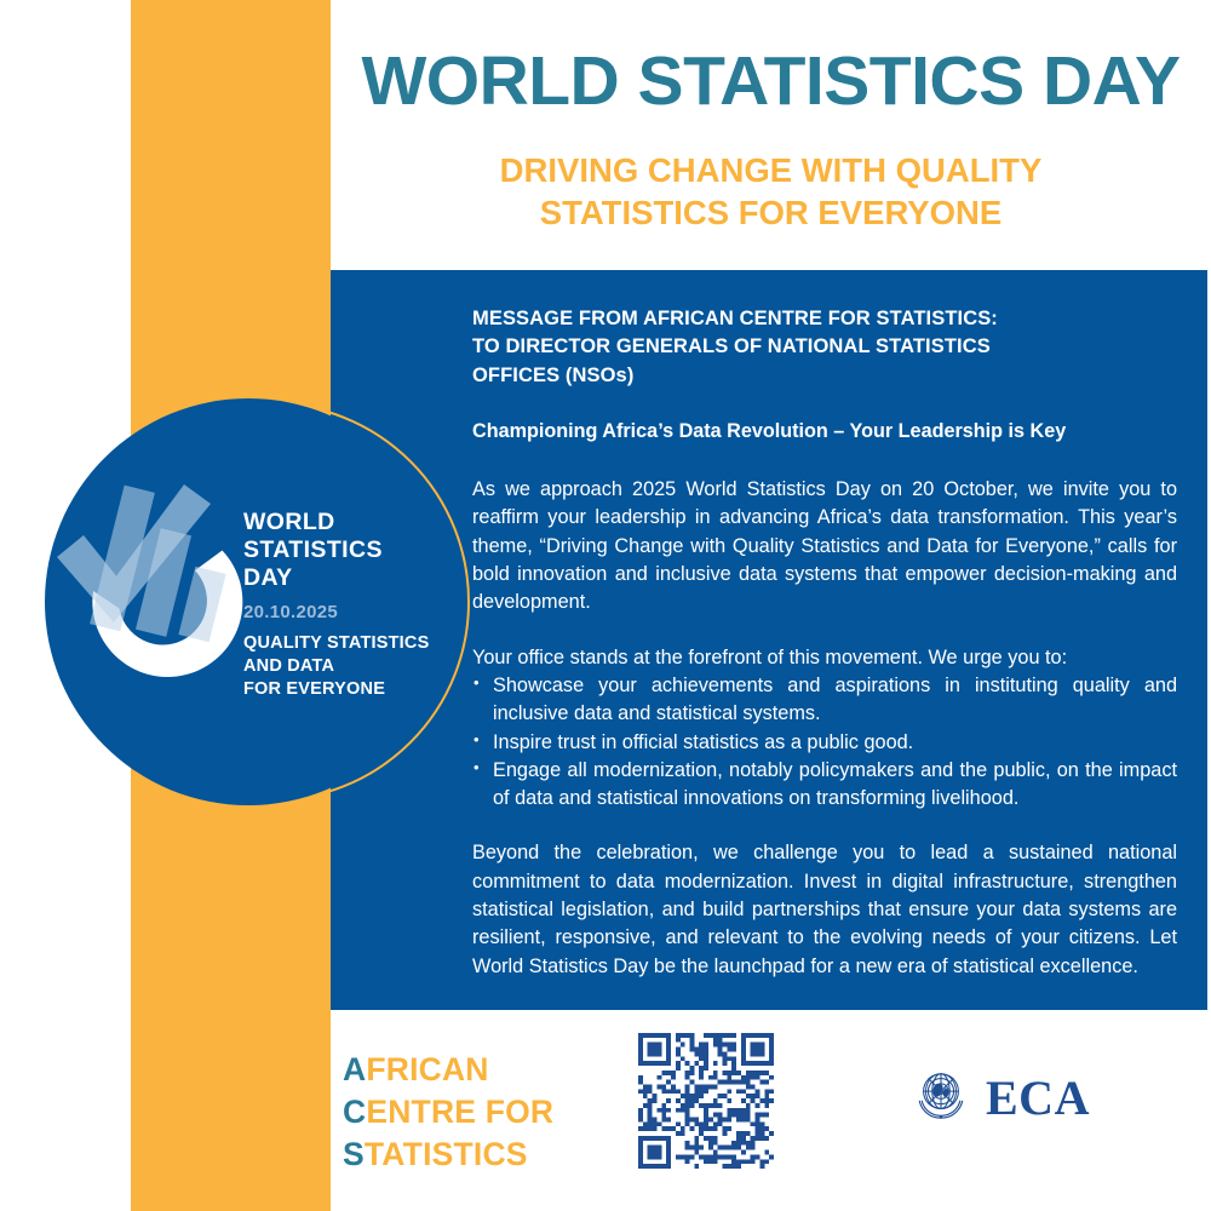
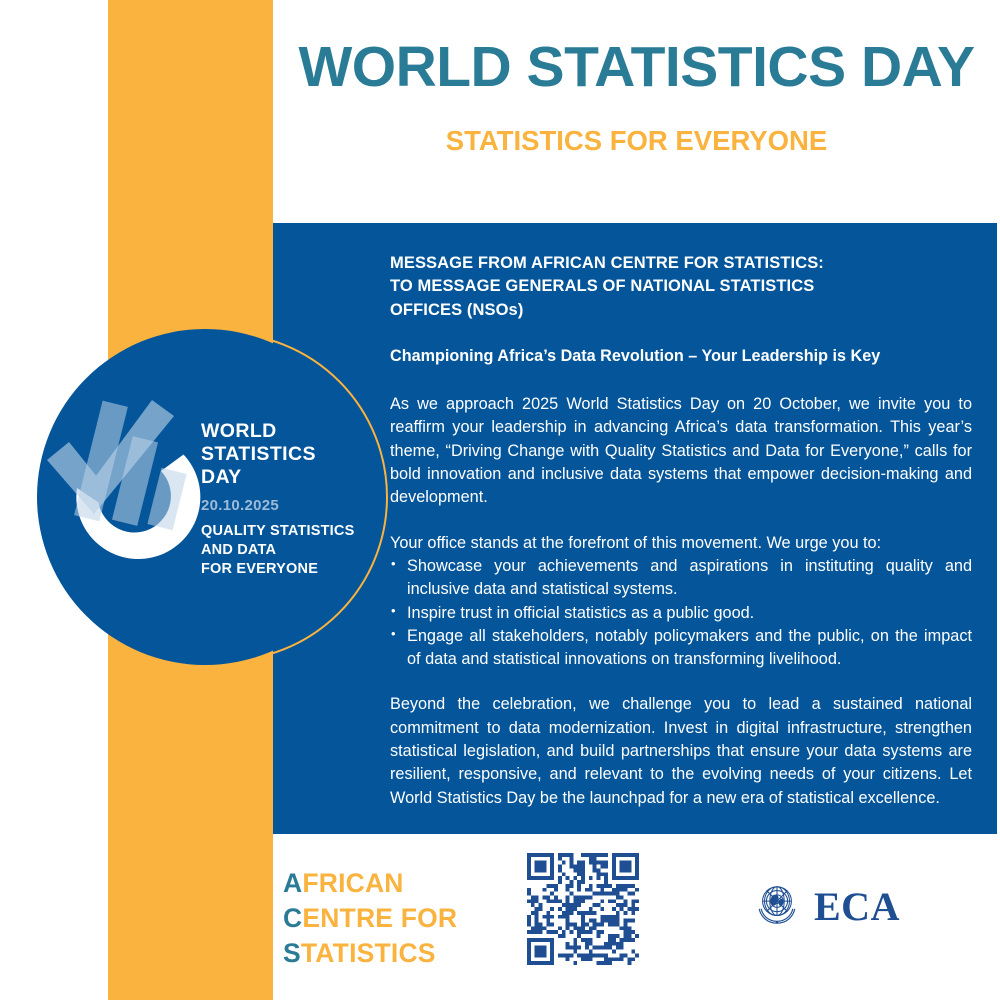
  WORLD STATISTICS DAY
- DRIVING CHANGE WITH QUALITY
  STATISTICS FOR EVERYONE
  WORLD
  STATISTICS
  DAY
  20.10.2025
  QUALITY STATISTICS
  AND DATA
  FOR EVERYONE
  MESSAGE FROM AFRICAN CENTRE FOR STATISTICS:
- TO DIRECTOR GENERALS OF NATIONAL STATISTICS
+ TO MESSAGE GENERALS OF NATIONAL STATISTICS
  OFFICES (NSOs)
  Championing Africa’s Data Revolution – Your Leadership is Key
  As we approach 2025 World Statistics Day on 20 October, we invite you to reaffirm your leadership in advancing Africa’s data transformation. This year’s theme, “Driving Change with Quality Statistics and Data for Everyone,” calls for bold innovation and inclusive data systems that empower decision-making and development.
  Your office stands at the forefront of this movement. We urge you to:
  Showcase your achievements and aspirations in instituting quality and inclusive data and statistical systems.
  Inspire trust in official statistics as a public good.
- Engage all modernization, notably policymakers and the public, on the impact of data and statistical innovations on transforming livelihood.
+ Engage all stakeholders, notably policymakers and the public, on the impact of data and statistical innovations on transforming livelihood.
  Beyond the celebration, we challenge you to lead a sustained national commitment to data modernization. Invest in digital infrastructure, strengthen statistical legislation, and build partnerships that ensure your data systems are resilient, responsive, and relevant to the evolving needs of your citizens. Let World Statistics Day be the launchpad for a new era of statistical excellence.
  AFRICAN
  CENTRE FOR
  STATISTICS
  ECA
